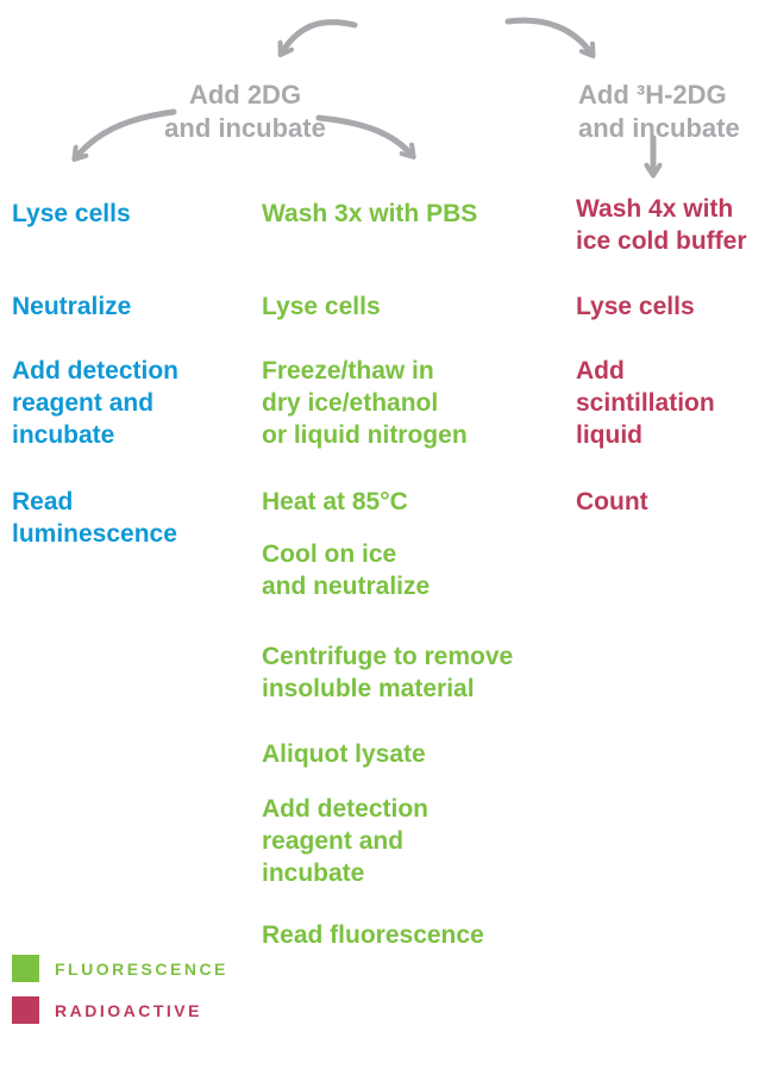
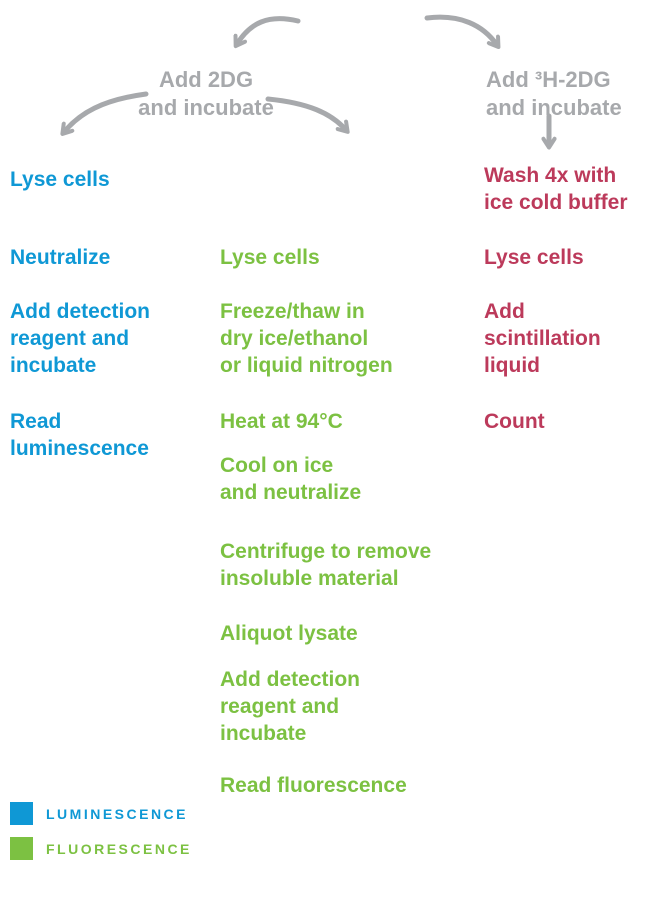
  Add 2DG
  and incubate
  Add ³H-2DG
  and incubate
  Lyse cells
  Neutralize
  Add detection
  reagent and
  incubate
  Read
  luminescence
- Wash 3x with PBS
  Lyse cells
  Freeze/thaw in
  dry ice/ethanol
  or liquid nitrogen
- Heat at 85°C
+ Heat at 94°C
  Cool on ice
  and neutralize
  Centrifuge to remove
  insoluble material
  Aliquot lysate
  Add detection
  reagent and
  incubate
  Read fluorescence
  Wash 4x with
  ice cold buffer
  Lyse cells
  Add
  scintillation
  liquid
  Count
+ LUMINESCENCE
  FLUORESCENCE
- RADIOACTIVE
